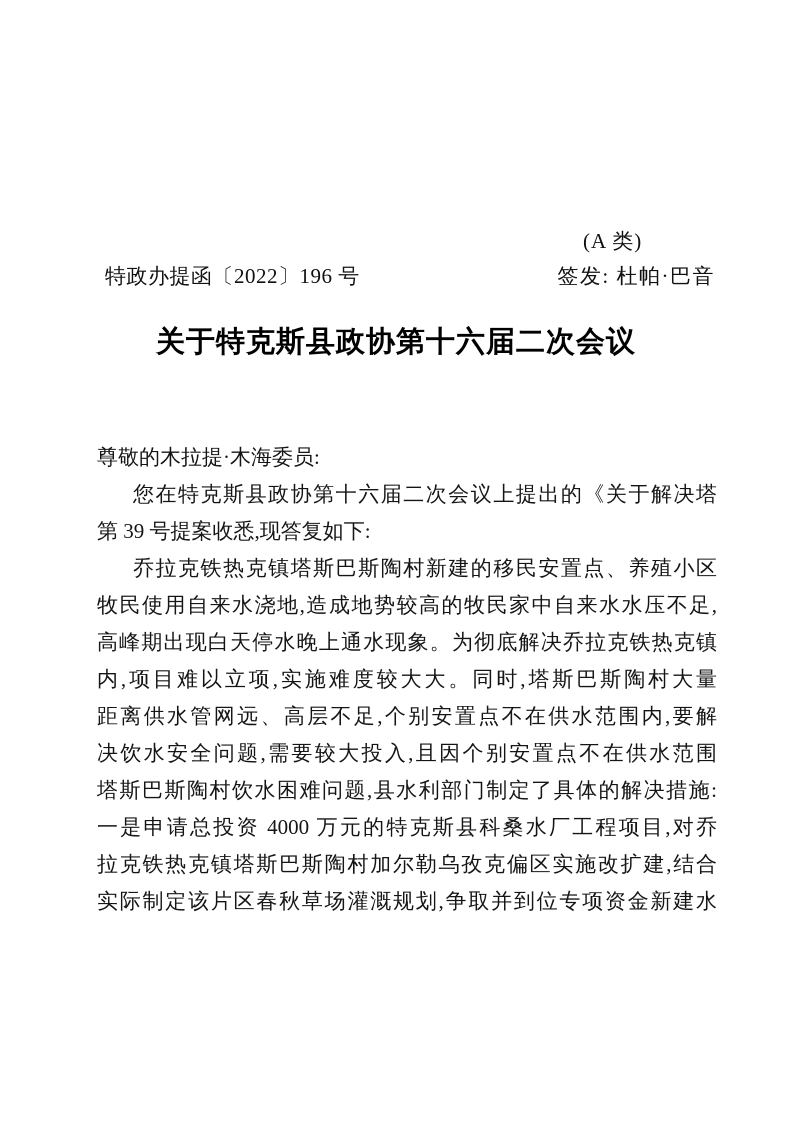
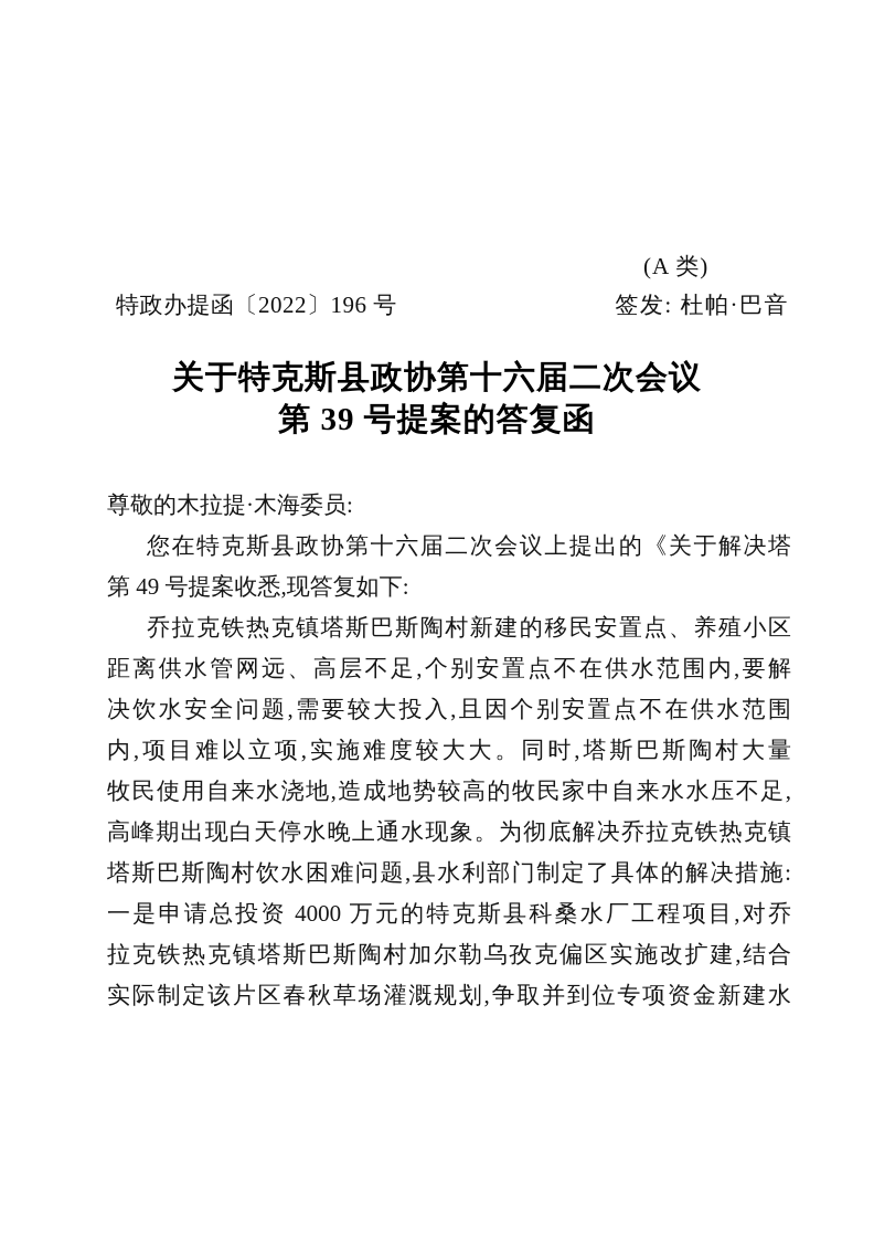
  (A 类)
  特政办提函〔2022〕196 号
  签发: 杜帕·巴音
  关于特克斯县政协第十六届二次会议
+ 第 39 号提案的答复函
  尊敬的木拉提·木海委员:
  您在特克斯县政协第十六届二次会议上提出的《关于解决塔
- 第 39 号提案收悉,现答复如下:
+ 第 49 号提案收悉,现答复如下:
  乔拉克铁热克镇塔斯巴斯陶村新建的移民安置点、养殖小区
- 牧民使用自来水浇地,造成地势较高的牧民家中自来水水压不足,
+ 距离供水管网远、高层不足,个别安置点不在供水范围内,要解
- 高峰期出现白天停水晚上通水现象。为彻底解决乔拉克铁热克镇
+ 决饮水安全问题,需要较大投入,且因个别安置点不在供水范围
  内,项目难以立项,实施难度较大大。同时,塔斯巴斯陶村大量
- 距离供水管网远、高层不足,个别安置点不在供水范围内,要解
+ 牧民使用自来水浇地,造成地势较高的牧民家中自来水水压不足,
- 决饮水安全问题,需要较大投入,且因个别安置点不在供水范围
+ 高峰期出现白天停水晚上通水现象。为彻底解决乔拉克铁热克镇
  塔斯巴斯陶村饮水困难问题,县水利部门制定了具体的解决措施:
  一是申请总投资 4000 万元的特克斯县科桑水厂工程项目,对乔
  拉克铁热克镇塔斯巴斯陶村加尔勒乌孜克偏区实施改扩建,结合
  实际制定该片区春秋草场灌溉规划,争取并到位专项资金新建水
